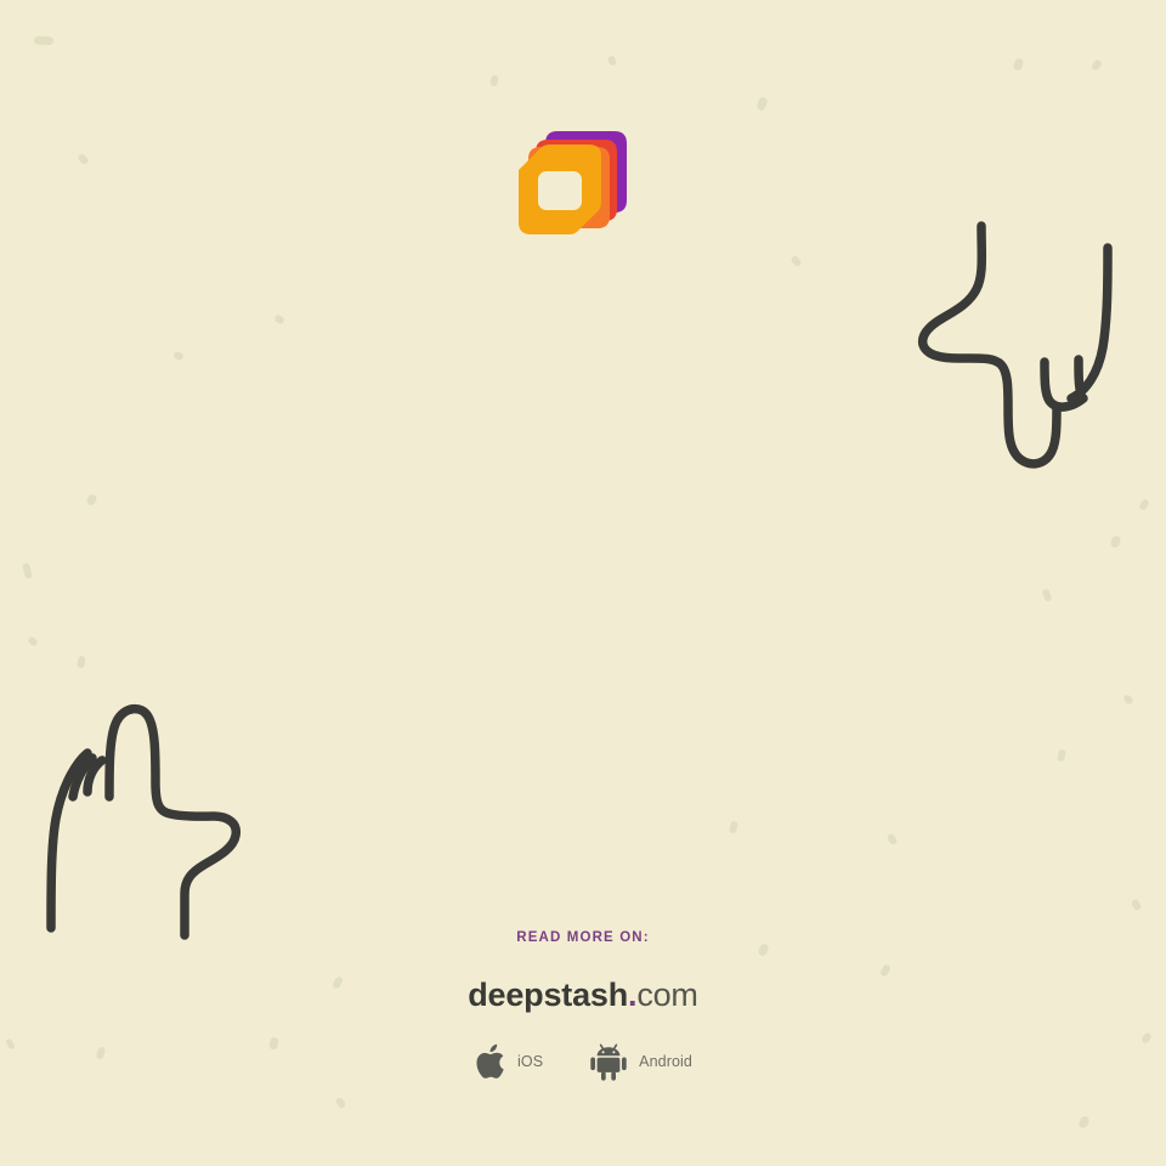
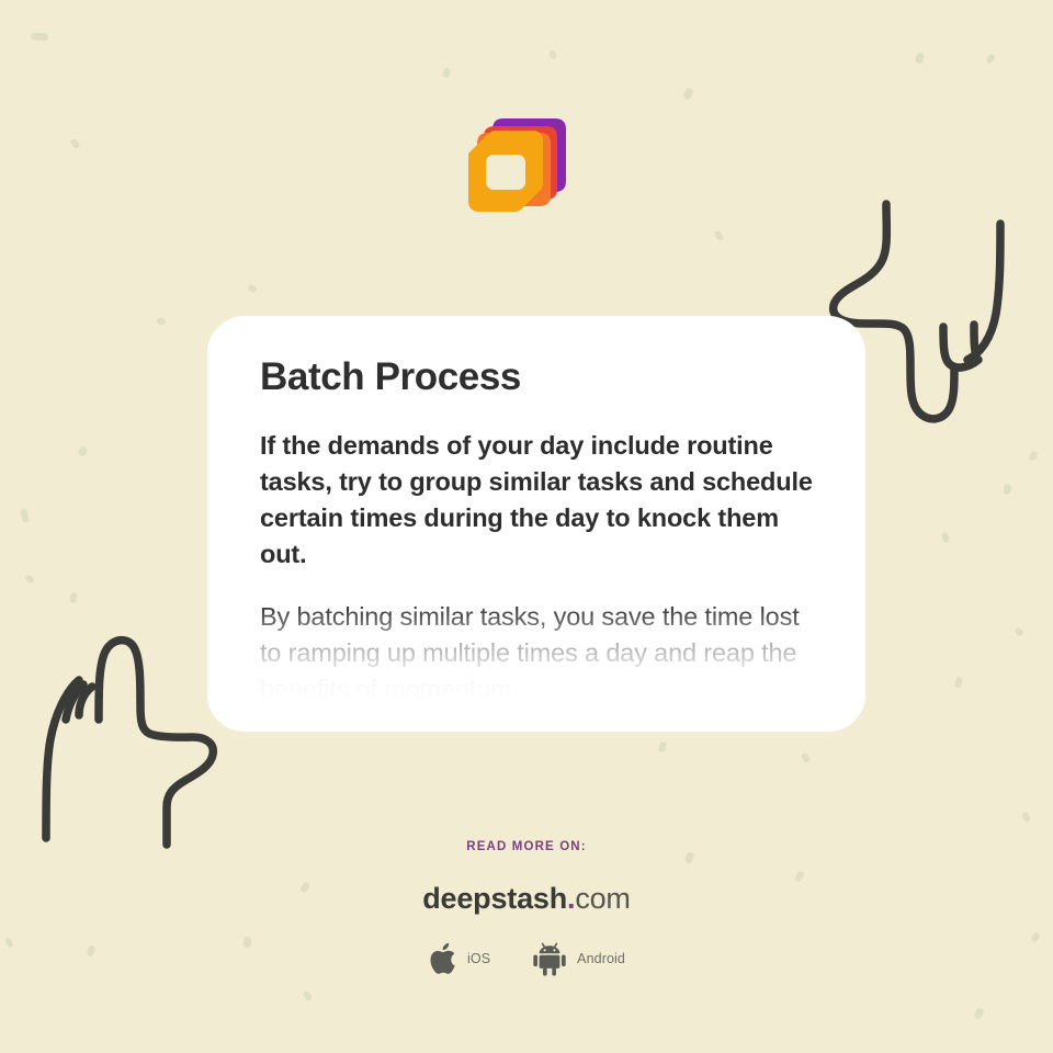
+ Batch Process
+ If the demands of your day include routine tasks, try to group similar tasks and schedule certain times during the day to knock them out.
  READ MORE ON:
  deepstash.com
  iOS
  Android
